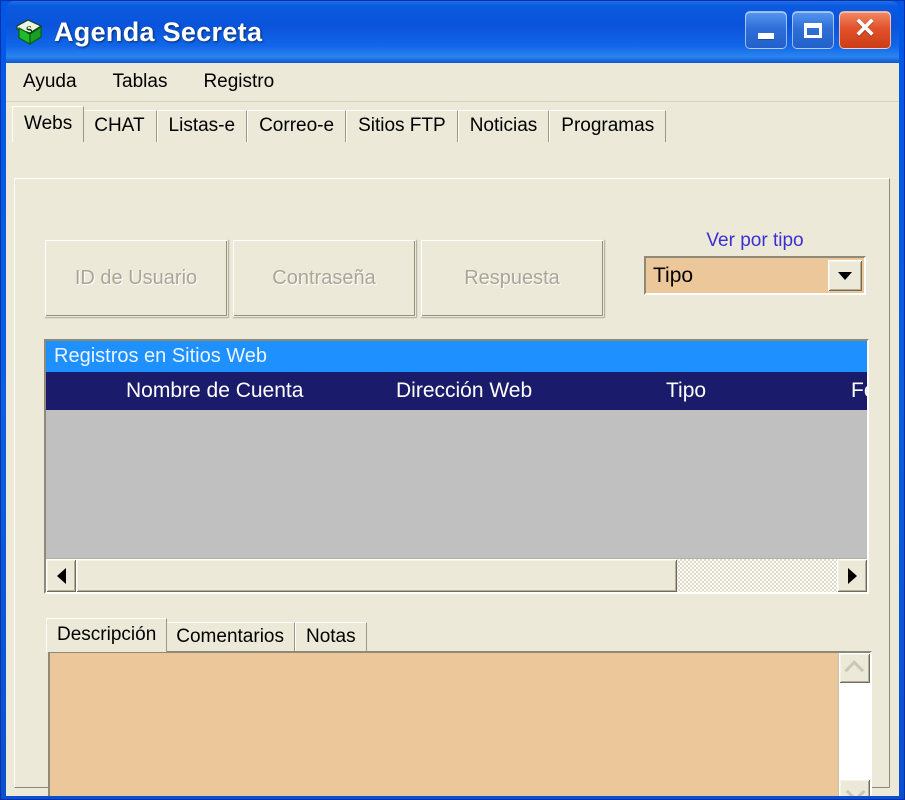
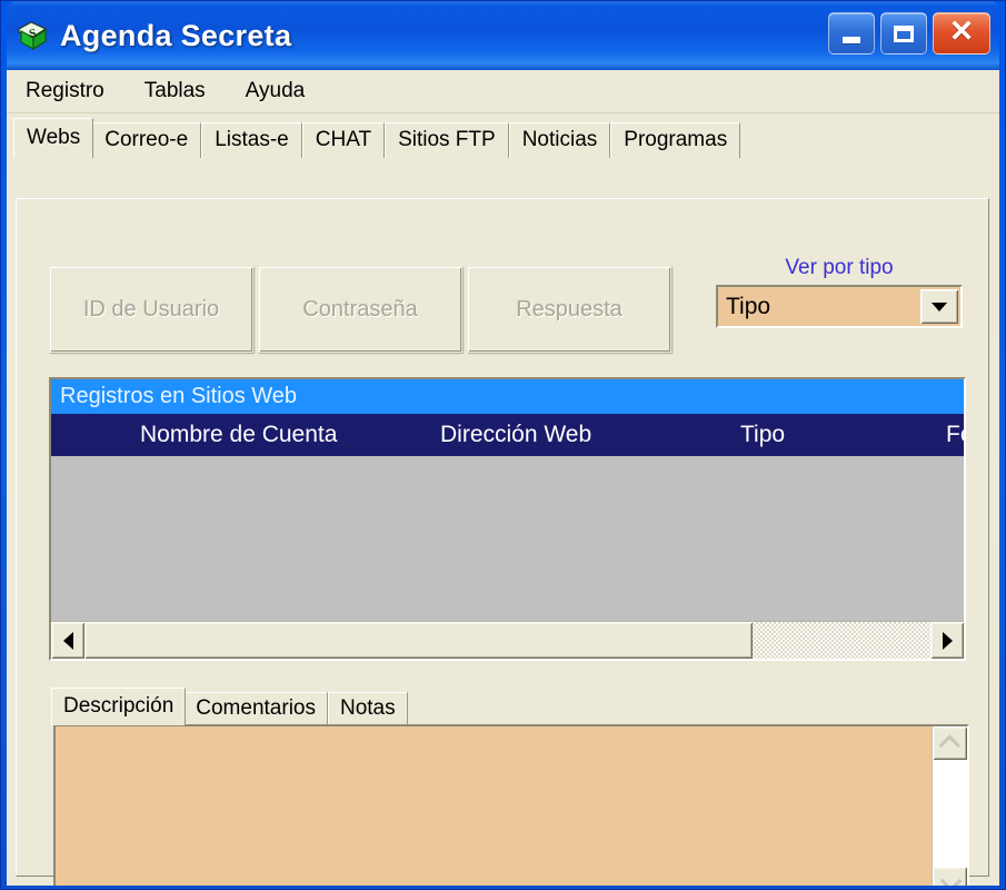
  Agenda Secreta
  ✕
- Ayuda
+ Registro
  Tablas
- Registro
+ Ayuda
  Webs
- CHAT
+ Correo-e
  Listas-e
- Correo-e
+ CHAT
  Sitios FTP
  Noticias
  Programas
  ID de Usuario
  Contraseña
  Respuesta
  Ver por tipo
  Tipo
  Registros en Sitios Web
  Nombre de Cuenta
  Dirección Web
  Tipo
  Descripción
  Comentarios
  Notas
